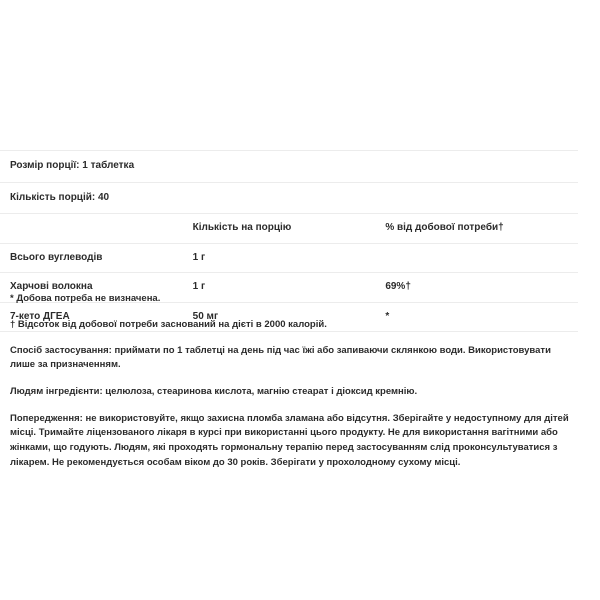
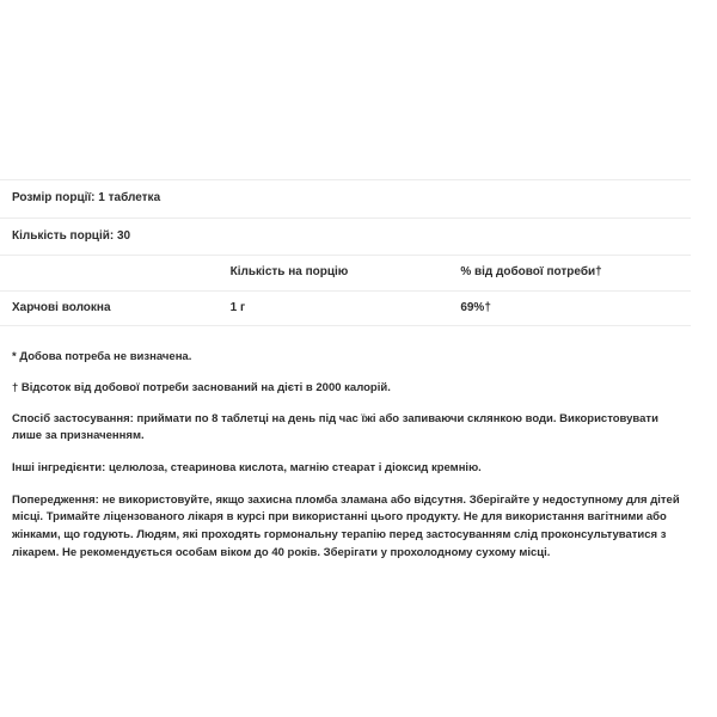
  Розмір порції: 1 таблетка
- Кількість порцій: 40
+ Кількість порцій: 30
  	Кількість на порцію	% від добової потреби†
- Всього вуглеводів	1 г
  Харчові волокна	1 г	69%†
- 7-кето ДГЕА	50 мг	*
  * Добова потреба не визначена.
  † Відсоток від добової потреби заснований на дієті в 2000 калорій.
- Спосіб застосування: приймати по 1 таблетці на день під час їжі або запиваючи склянкою води. Використовувати лише за призначенням.
+ Спосіб застосування: приймати по 8 таблетці на день під час їжі або запиваючи склянкою води. Використовувати лише за призначенням.
- Людям інгредієнти: целюлоза, стеаринова кислота, магнію стеарат і діоксид кремнію.
+ Інші інгредієнти: целюлоза, стеаринова кислота, магнію стеарат і діоксид кремнію.
- Попередження: не використовуйте, якщо захисна пломба зламана або відсутня. Зберігайте у недоступному для дітей місці. Тримайте ліцензованого лікаря в курсі при використанні цього продукту. Не для використання вагітними або жінками, що годують. Людям, які проходять гормональну терапію перед застосуванням слід проконсультуватися з лікарем. Не рекомендується особам віком до 30 років. Зберігати у прохолодному сухому місці.
+ Попередження: не використовуйте, якщо захисна пломба зламана або відсутня. Зберігайте у недоступному для дітей місці. Тримайте ліцензованого лікаря в курсі при використанні цього продукту. Не для використання вагітними або жінками, що годують. Людям, які проходять гормональну терапію перед застосуванням слід проконсультуватися з лікарем. Не рекомендується особам віком до 40 років. Зберігати у прохолодному сухому місці.
